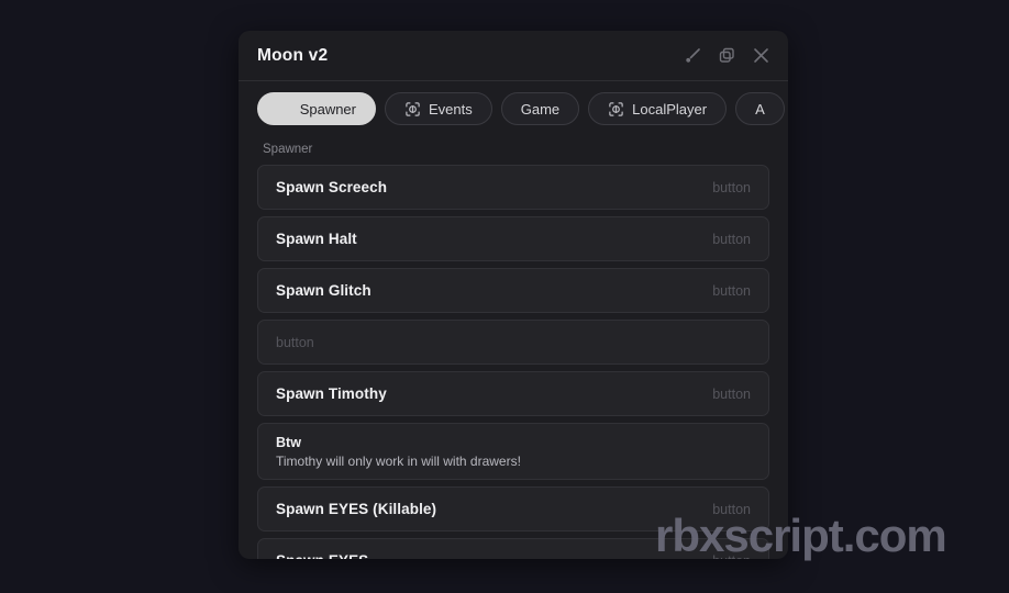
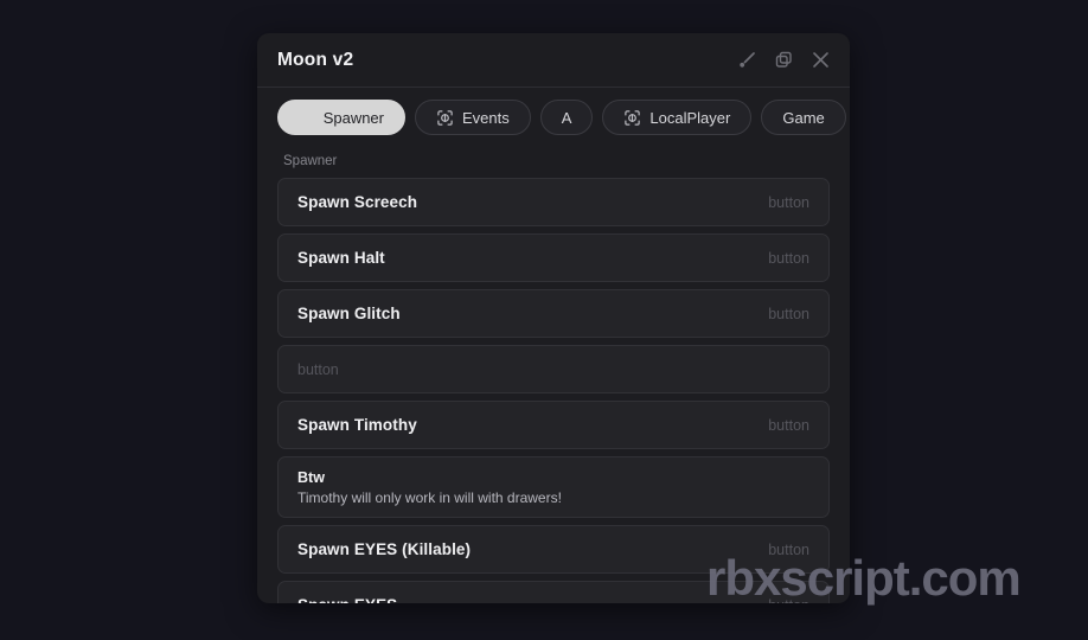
  Moon v2
  Spawner
  Events
- Game
+ A
  LocalPlayer
- A
+ Game
  Spawner
  Spawn Screech
  button
  Spawn Halt
  button
  Spawn Glitch
  button
  button
  Spawn Timothy
  button
  Btw
  Timothy will only work in will with drawers!
  Spawn EYES (Killable)
  button
  rbxscript.com
